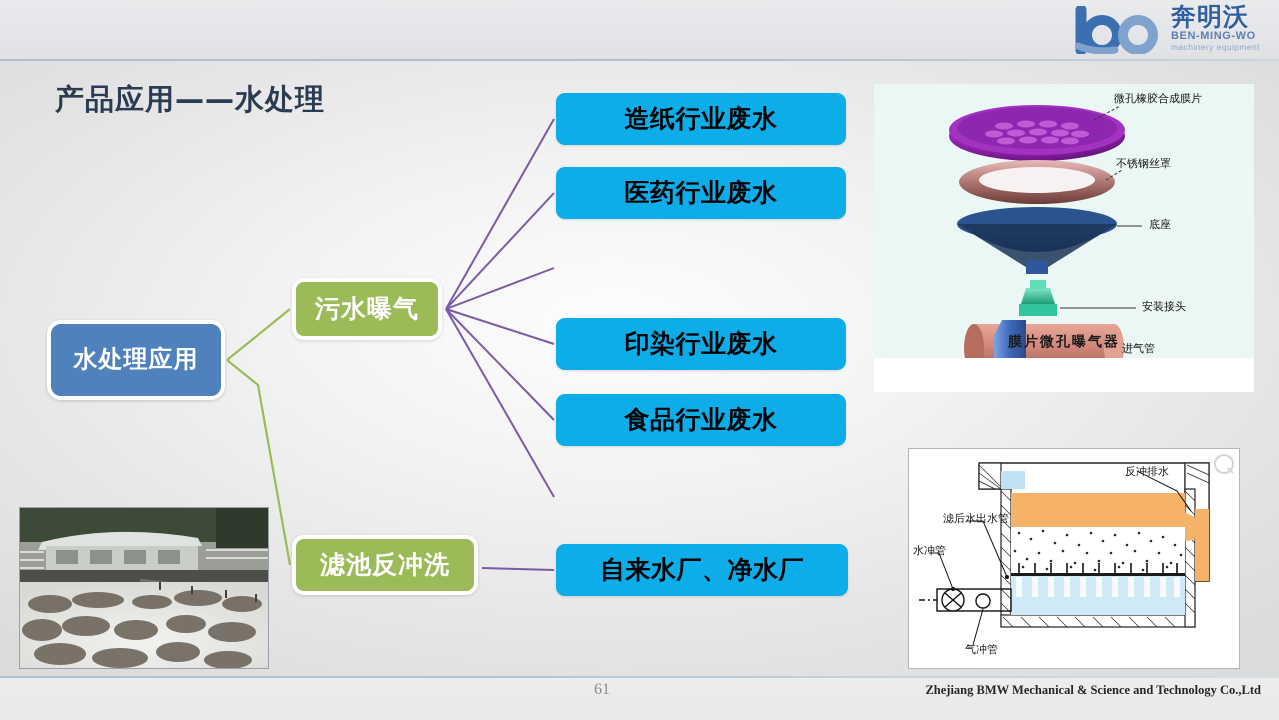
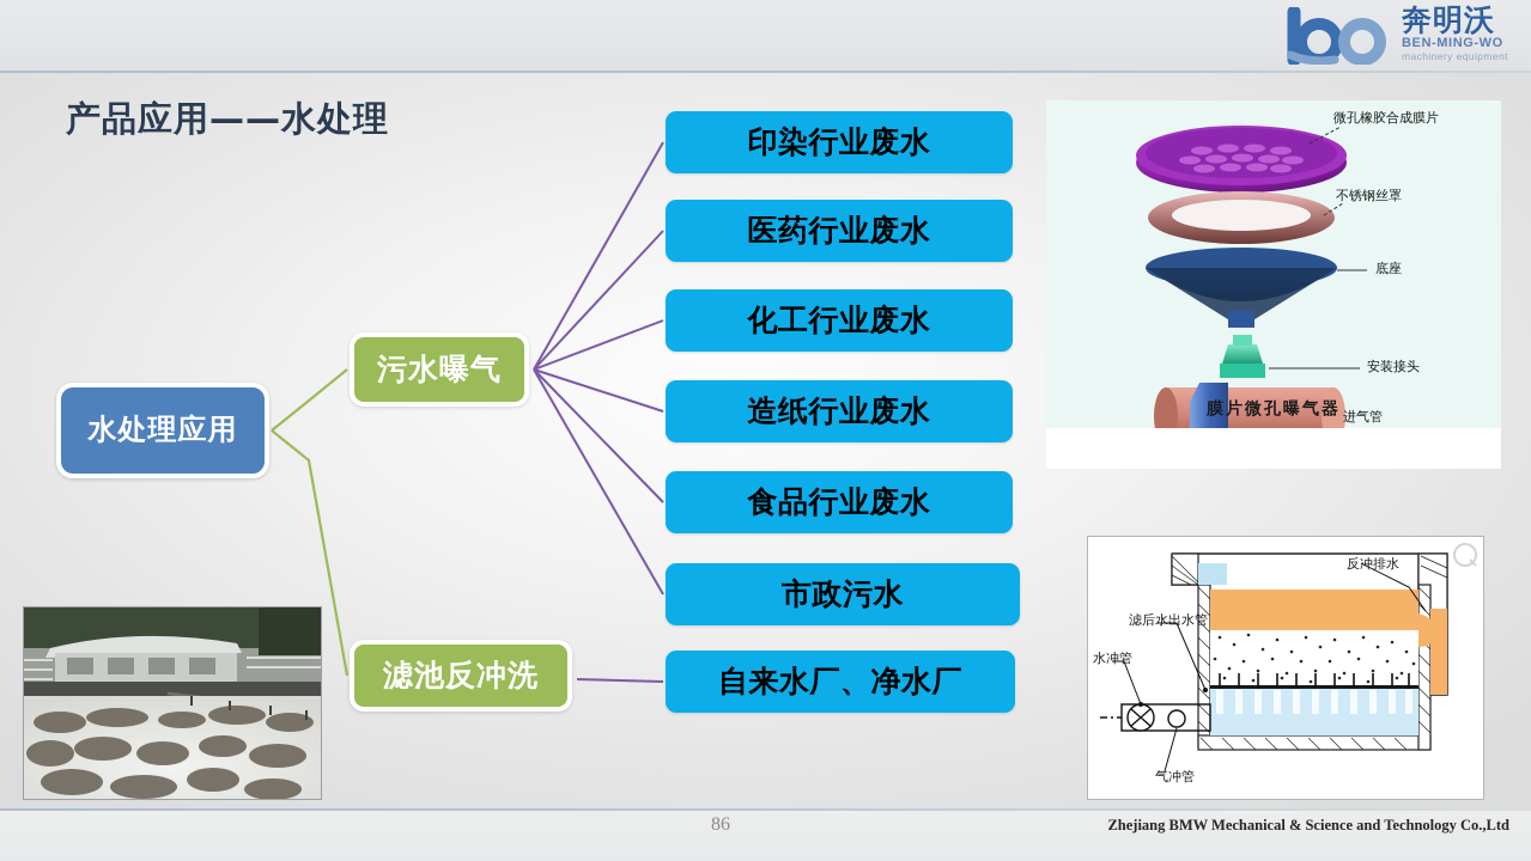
  奔明沃
  BEN-MING-WO
  machinery equipment
  产品应用——水处理
  水处理应用
  污水曝气
  滤池反冲洗
- 造纸行业废水
+ 印染行业废水
  医药行业废水
+ 化工行业废水
- 印染行业废水
+ 造纸行业废水
  食品行业废水
+ 市政污水
  自来水厂、净水厂
  微孔橡胶合成膜片
  不锈钢丝罩
  底座
  安装接头
  进气管
  膜片微孔曝气器
  反冲排水
  滤后水出水管
  水冲管
  气冲管
- 61
+ 86
  Zhejiang BMW Mechanical & Science and Technology Co.,Ltd
